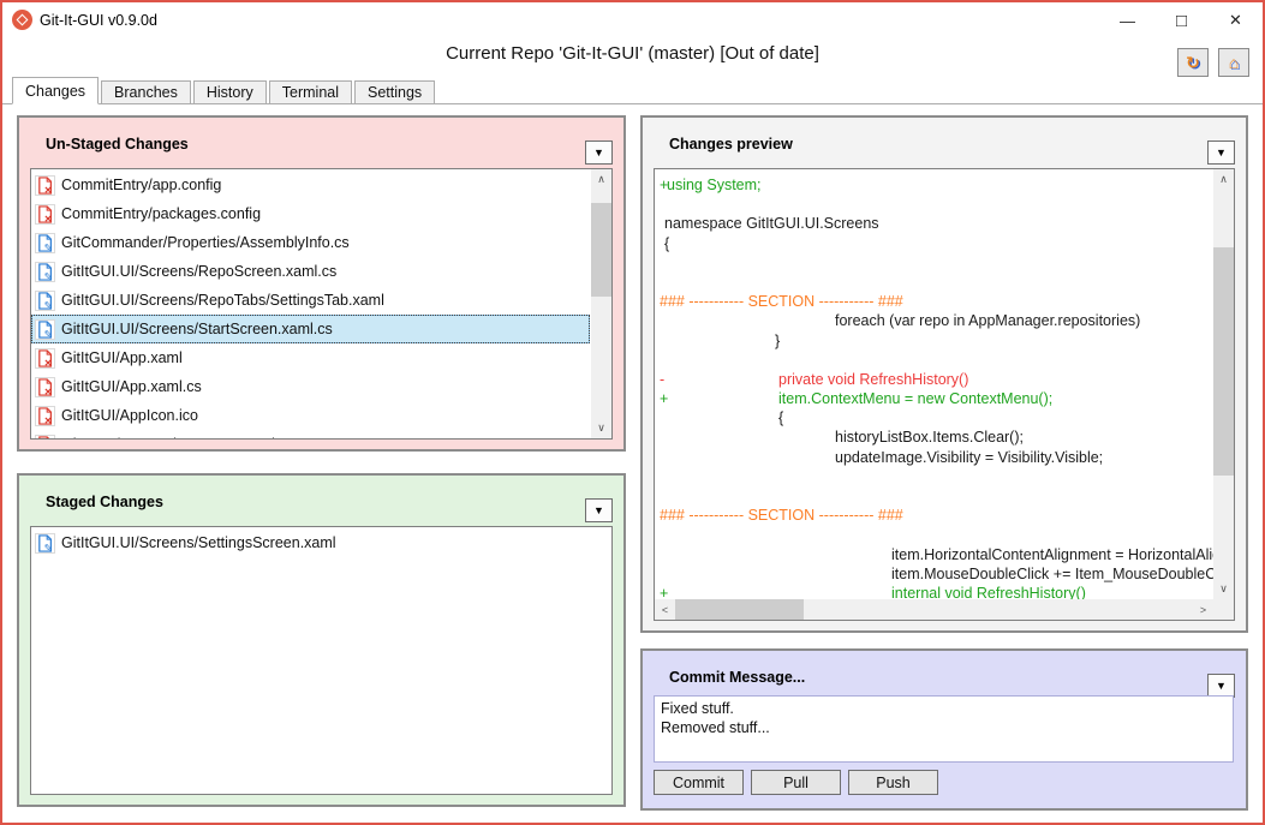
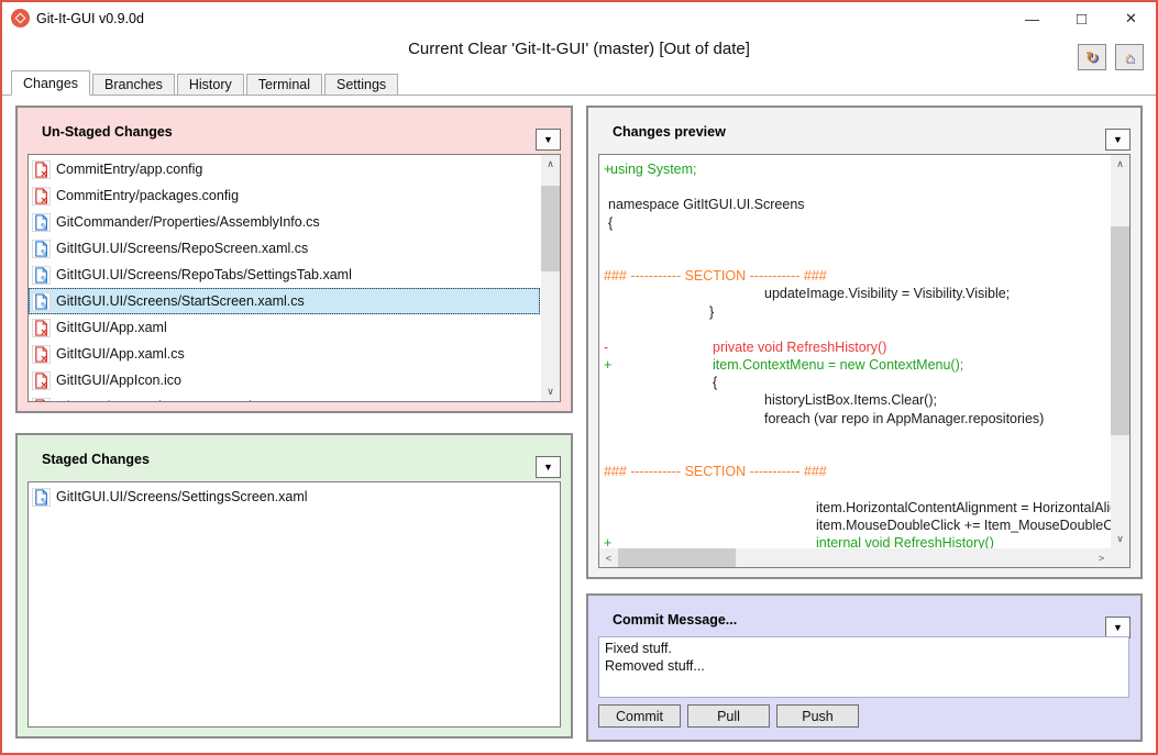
  Git-It-GUI v0.9.0d
  —
  □
  ✕
- Current Repo 'Git-It-GUI' (master) [Out of date]
+ Current Clear 'Git-It-GUI' (master) [Out of date]
  ↻
  ⌂
  Changes
  Branches
  History
  Terminal
  Settings
  Un-Staged Changes
  ▼
  ×
  CommitEntry/app.config
  ×
  CommitEntry/packages.config
  ✎
  GitCommander/Properties/AssemblyInfo.cs
  ✎
  GitItGUI.UI/Screens/RepoScreen.xaml.cs
  ✎
  GitItGUI.UI/Screens/RepoTabs/SettingsTab.xaml
  ✎
  GitItGUI.UI/Screens/StartScreen.xaml.cs
  ×
  GitItGUI/App.xaml
  ×
  GitItGUI/App.xaml.cs
  ×
  GitItGUI/AppIcon.ico
  ∧
  ∨
  Staged Changes
  ▼
  ✎
  GitItGUI.UI/Screens/SettingsScreen.xaml
  Changes preview
  ▼
  +
  using System;
  namespace GitItGUI.UI.Screens
  {
  ### ----------- SECTION ----------- ###
- foreach (var repo in AppManager.repositories)
+ updateImage.Visibility = Visibility.Visible;
  }
  -
  private void RefreshHistory()
  +
  item.ContextMenu = new ContextMenu();
  {
  historyListBox.Items.Clear();
- updateImage.Visibility = Visibility.Visible;
+ foreach (var repo in AppManager.repositories)
  ### ----------- SECTION ----------- ###
  item.HorizontalContentAlignment = HorizontalAli
  item.MouseDoubleClick += Item_MouseDoubleC
  +
  internal void RefreshHistory()
  ∧
  ∨
  <
  >
  Commit Message...
  ▼
  Fixed stuff.
  Removed stuff...
  Commit
  Pull
  Push
